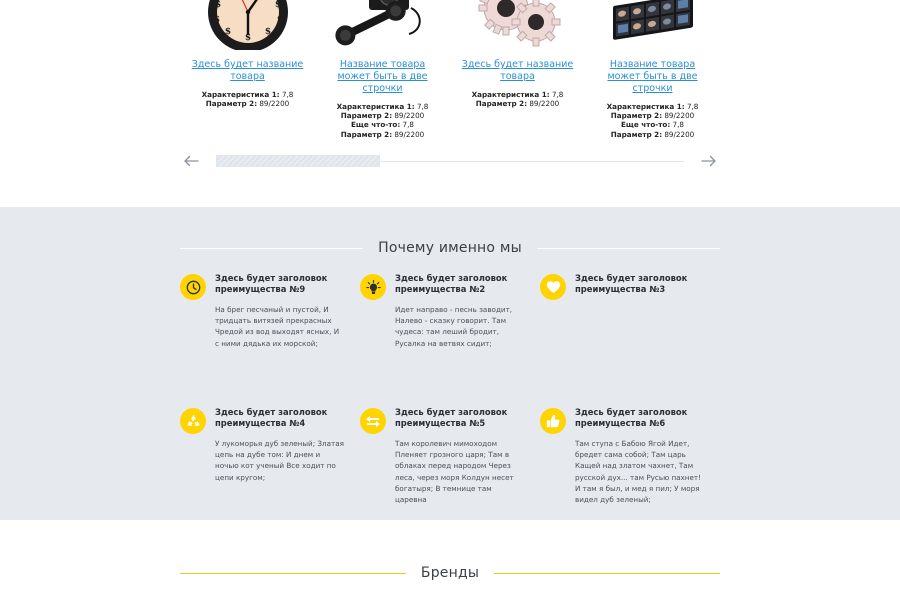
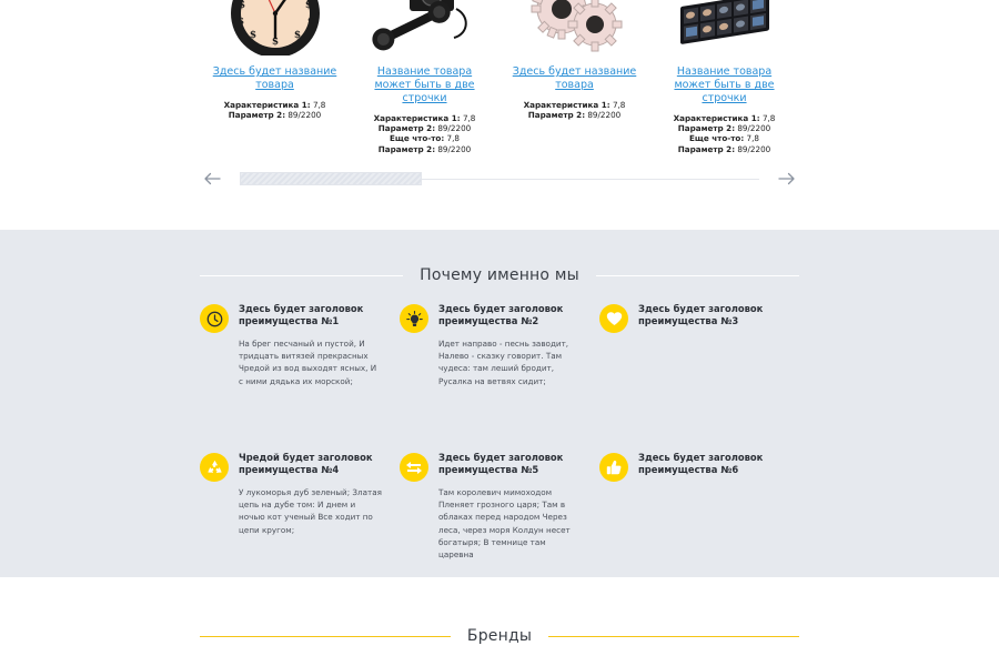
  $
  $
  $
  $
  $
  $
  $
  Здесь будет название товара
  Характеристика 1: 7,8
  Параметр 2: 89/2200
  Название товара может быть в две строчки
  Характеристика 1: 7,8
  Параметр 2: 89/2200
  Еще что-то: 7,8
  Параметр 2: 89/2200
  Здесь будет название товара
  Характеристика 1: 7,8
  Параметр 2: 89/2200
  Название товара может быть в две строчки
  Характеристика 1: 7,8
  Параметр 2: 89/2200
  Еще что-то: 7,8
  Параметр 2: 89/2200
  Почему именно мы
- Здесь будет заголовок преимущества №9
+ Здесь будет заголовок преимущества №1
  На брег песчаный и пустой, И тридцать витязей прекрасных Чредой из вод выходят ясных, И с ними дядька их морской;
  Здесь будет заголовок преимущества №2
  Идет направо - песнь заводит, Налево - сказку говорит. Там чудеса: там леший бродит, Русалка на ветвях сидит;
  Здесь будет заголовок преимущества №3
- Здесь будет заголовок преимущества №4
+ Чредой будет заголовок преимущества №4
  У лукоморья дуб зеленый; Златая цепь на дубе том: И днем и ночью кот ученый Все ходит по цепи кругом;
  Здесь будет заголовок преимущества №5
  Там королевич мимоходом Пленяет грозного царя; Там в облаках перед народом Через леса, через моря Колдун несет богатыря; В темнице там царевна
  Здесь будет заголовок преимущества №6
- Там ступа с Бабою Ягой Идет, бредет сама собой; Там царь Кащей над златом чахнет, Там русской дух... там Русью пахнет! И там я был, и мед я пил; У моря видел дуб зеленый;
  Бренды
